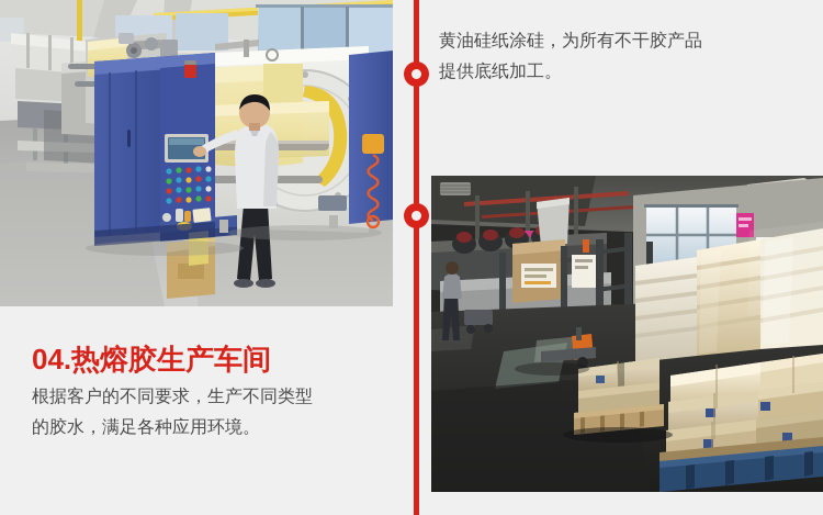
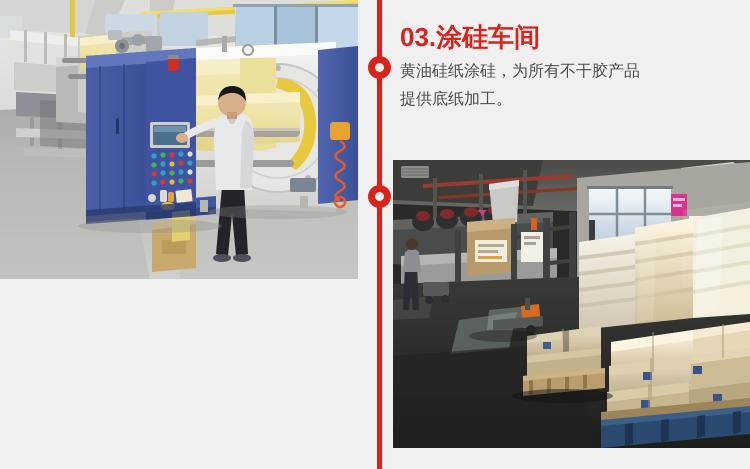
+ 03.涂硅车间
  黄油硅纸涂硅，为所有不干胶产品
  提供底纸加工。
- 04.热熔胶生产车间
- 根据客户的不同要求，生产不同类型
- 的胶水，满足各种应用环境。
